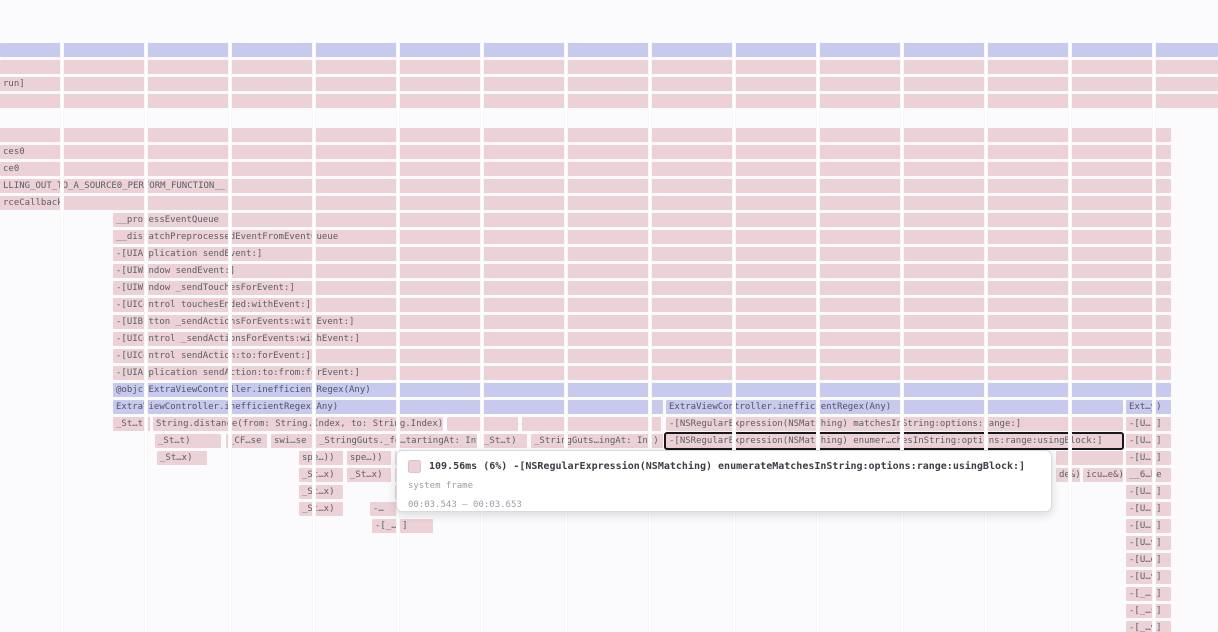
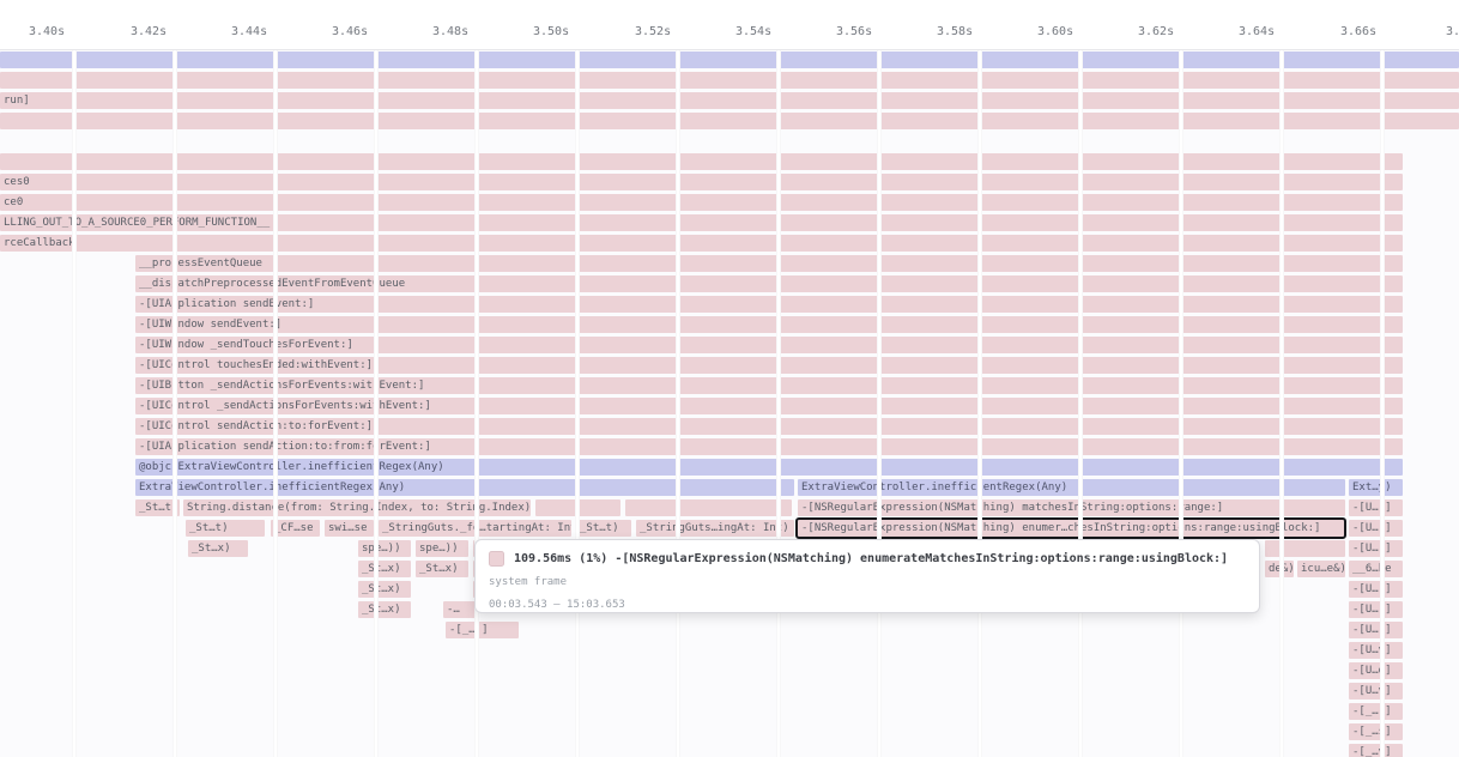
+ 3.40s
+ 3.42s
+ 3.44s
+ 3.46s
+ 3.48s
+ 3.50s
+ 3.52s
+ 3.54s
+ 3.56s
+ 3.58s
+ 3.60s
+ 3.62s
+ 3.64s
+ 3.66s
+ 3.
  run]
  ces0
  ce0
  LLING_OUT_O_A_SOURCE0_PERORM_FUNCTION__
  rceCallbac
  __proessEventQueue
  __disatchPreprocessdEventFromEventueue
  -[UIAplication sendvent:]
  -[UIWndow sendEvent]
  -[UIWndow _sendToucesForEvent:]
  -[UICntrol touchesEded:withEvent:]
  -[UIBtton _sendActinsForEvents:witEvent:]
  -[UICntrol _sendActonsForEvents:wihEvent:]
  -[UICntrol sendActin:to:forEvent:]
  -[UIAplication sendction:to:from:frEvent:]
  @objc ExtraViewContrller.inefficienRegex(Any)
  ExtraiewController.nefficientRegexAny)
  ExtraViewCotroller.inefficentRegex(Any)
  Ext…)
  _St…t
  String.distane(from: String.ndex, to: Strig.Index)
  -[NSRegularxpression(NSMathing) matchesIString:options:ange:]
  -[U…]
  _St…t)
  CF…se
  swi…se
  _StringGuts._f…tartingAt: In
  _St…t)
  _StrigGuts…ingAt: In)
  -[NSRegularxpression(NSMathing) enumer…cesInString:optins:range:usinglock:]
  -[U…]
  _St…x)
  sp…))
  spe…))
  -[U…]
  _S…x)
  _St…x)
  d&)
  icu…e&)
  __6…e
  _S…x)
  -[U…]
  _S…x)
  -…
  -[U…]
  -[_…]
  -[U…]
  -[U…]
  -[U…]
  -[U…]
  -[_…]
  -[_…]
  -[_…]
- 109.56ms (6%) -[NSRegularExpression(NSMatching) enumerateMatchesInString:options:range:usingBlock:]
+ 109.56ms (1%) -[NSRegularExpression(NSMatching) enumerateMatchesInString:options:range:usingBlock:]
  system frame
- 00:03.543 — 00:03.653
+ 00:03.543 — 15:03.653
